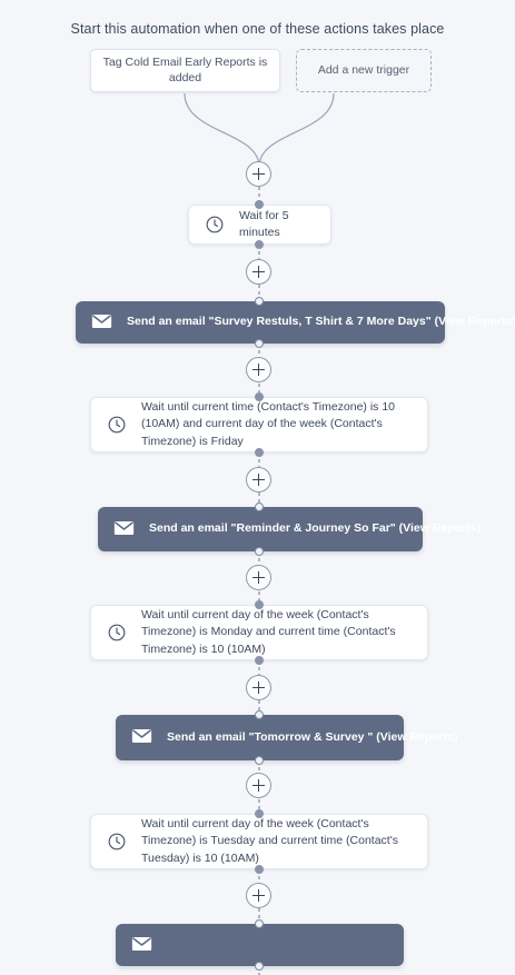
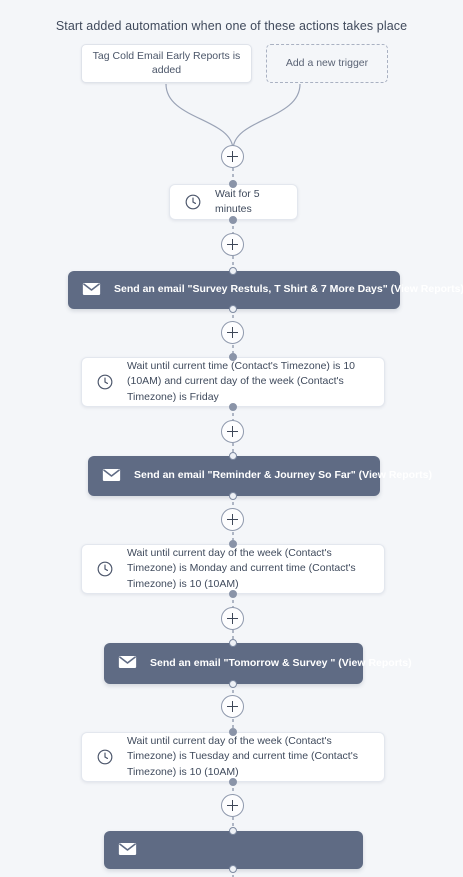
- Start this automation when one of these actions takes place
+ Start added automation when one of these actions takes place
  Tag Cold Email Early Reports is added
  Add a new trigger
  Wait for 5 minutes
  Send an email "Survey Restuls, T Shirt & 7 More Days" (View Reports)
  Wait until current time (Contact's Timezone) is 10 (10AM) and current day of the week (Contact's Timezone) is Friday
  Send an email "Reminder & Journey So Far" (View Reports)
  Wait until current day of the week (Contact's Timezone) is Monday and current time (Contact's Timezone) is 10 (10AM)
  Send an email "Tomorrow & Survey " (View Reports)
- Wait until current day of the week (Contact's Timezone) is Tuesday and current time (Contact's Tuesday) is 10 (10AM)
+ Wait until current day of the week (Contact's Timezone) is Tuesday and current time (Contact's Timezone) is 10 (10AM)
